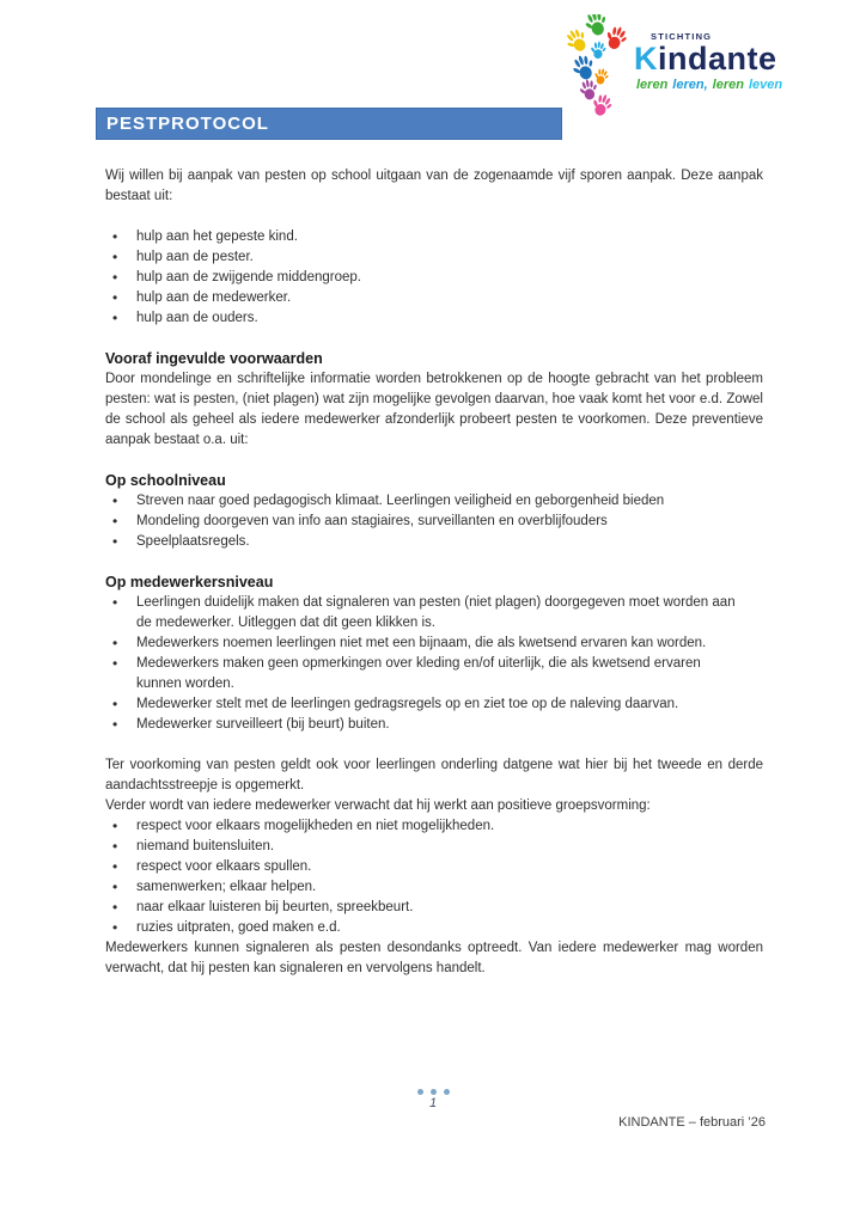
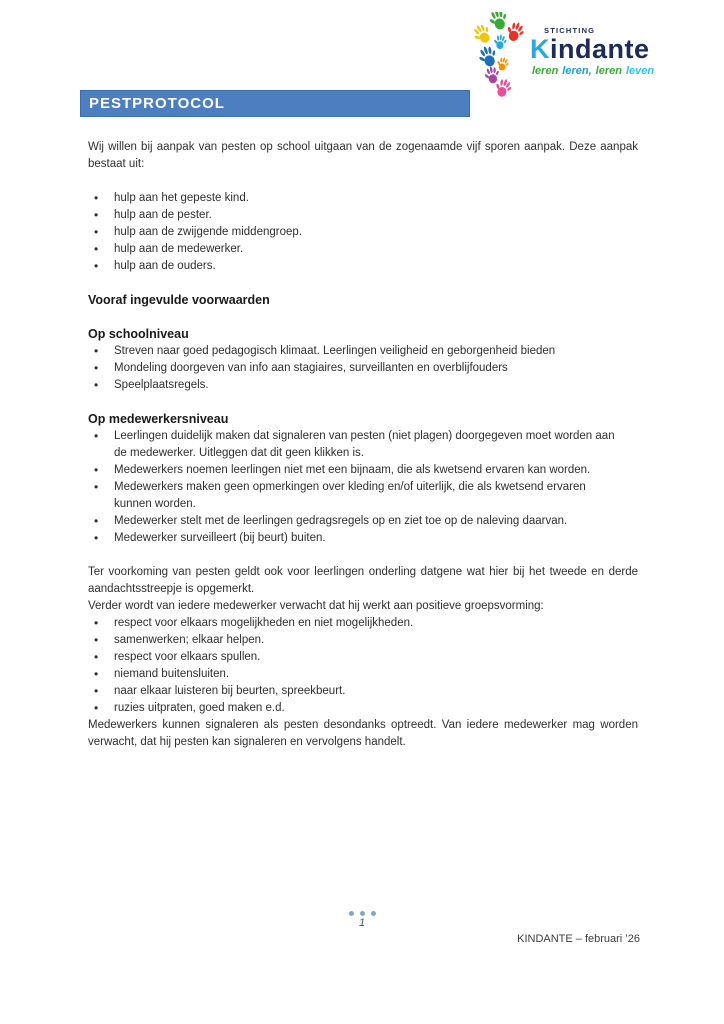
  STICHTING
  Kindante
  leren leren, leren leven
  PESTPROTOCOL
  Wij willen bij aanpak van pesten op school uitgaan van de zogenaamde vijf sporen aanpak. Deze aanpak bestaat uit:
  hulp aan het gepeste kind.
  hulp aan de pester.
  hulp aan de zwijgende middengroep.
  hulp aan de medewerker.
  hulp aan de ouders.
  Vooraf ingevulde voorwaarden
- Door mondelinge en schriftelijke informatie worden betrokkenen op de hoogte gebracht van het probleem pesten: wat is pesten, (niet plagen) wat zijn mogelijke gevolgen daarvan, hoe vaak komt het voor e.d. Zowel de school als geheel als iedere medewerker afzonderlijk probeert pesten te voorkomen. Deze preventieve aanpak bestaat o.a. uit:
  Op schoolniveau
  Streven naar goed pedagogisch klimaat. Leerlingen veiligheid en geborgenheid bieden
  Mondeling doorgeven van info aan stagiaires, surveillanten en overblijfouders
  Speelplaatsregels.
  Op medewerkersniveau
  Leerlingen duidelijk maken dat signaleren van pesten (niet plagen) doorgegeven moet worden aan de medewerker. Uitleggen dat dit geen klikken is.
  Medewerkers noemen leerlingen niet met een bijnaam, die als kwetsend ervaren kan worden.
  Medewerkers maken geen opmerkingen over kleding en/of uiterlijk, die als kwetsend ervaren kunnen worden.
  Medewerker stelt met de leerlingen gedragsregels op en ziet toe op de naleving daarvan.
  Medewerker surveilleert (bij beurt) buiten.
  Ter voorkoming van pesten geldt ook voor leerlingen onderling datgene wat hier bij het tweede en derde aandachtsstreepje is opgemerkt.
  Verder wordt van iedere medewerker verwacht dat hij werkt aan positieve groepsvorming:
  respect voor elkaars mogelijkheden en niet mogelijkheden.
- niemand buitensluiten.
+ samenwerken; elkaar helpen.
  respect voor elkaars spullen.
- samenwerken; elkaar helpen.
+ niemand buitensluiten.
  naar elkaar luisteren bij beurten, spreekbeurt.
  ruzies uitpraten, goed maken e.d.
  Medewerkers kunnen signaleren als pesten desondanks optreedt. Van iedere medewerker mag worden verwacht, dat hij pesten kan signaleren en vervolgens handelt.
  1
  KINDANTE – februari ’26
